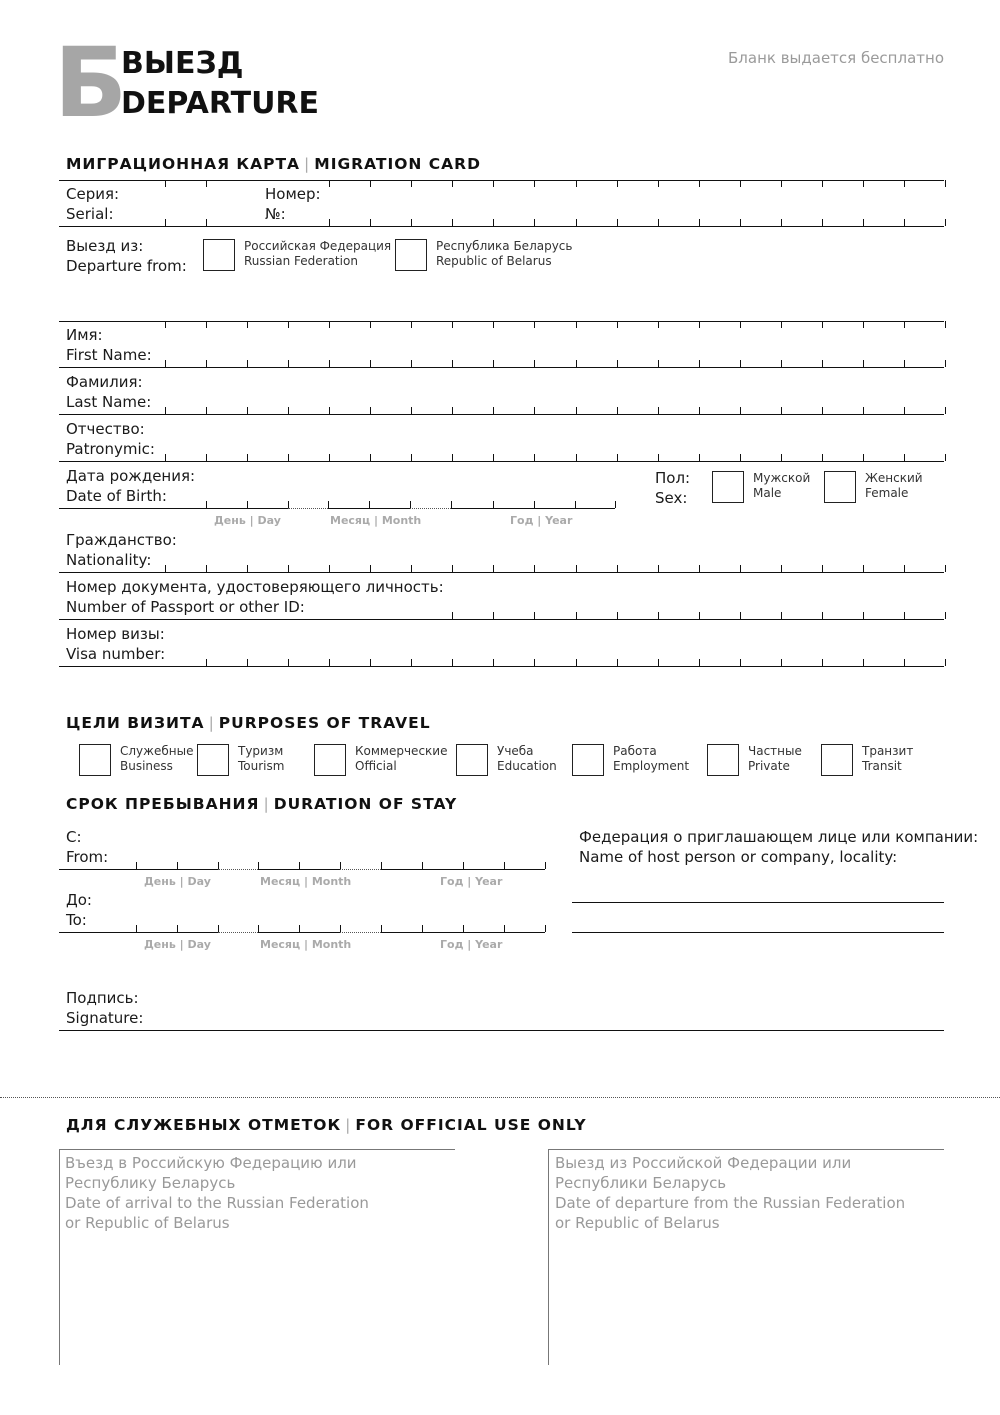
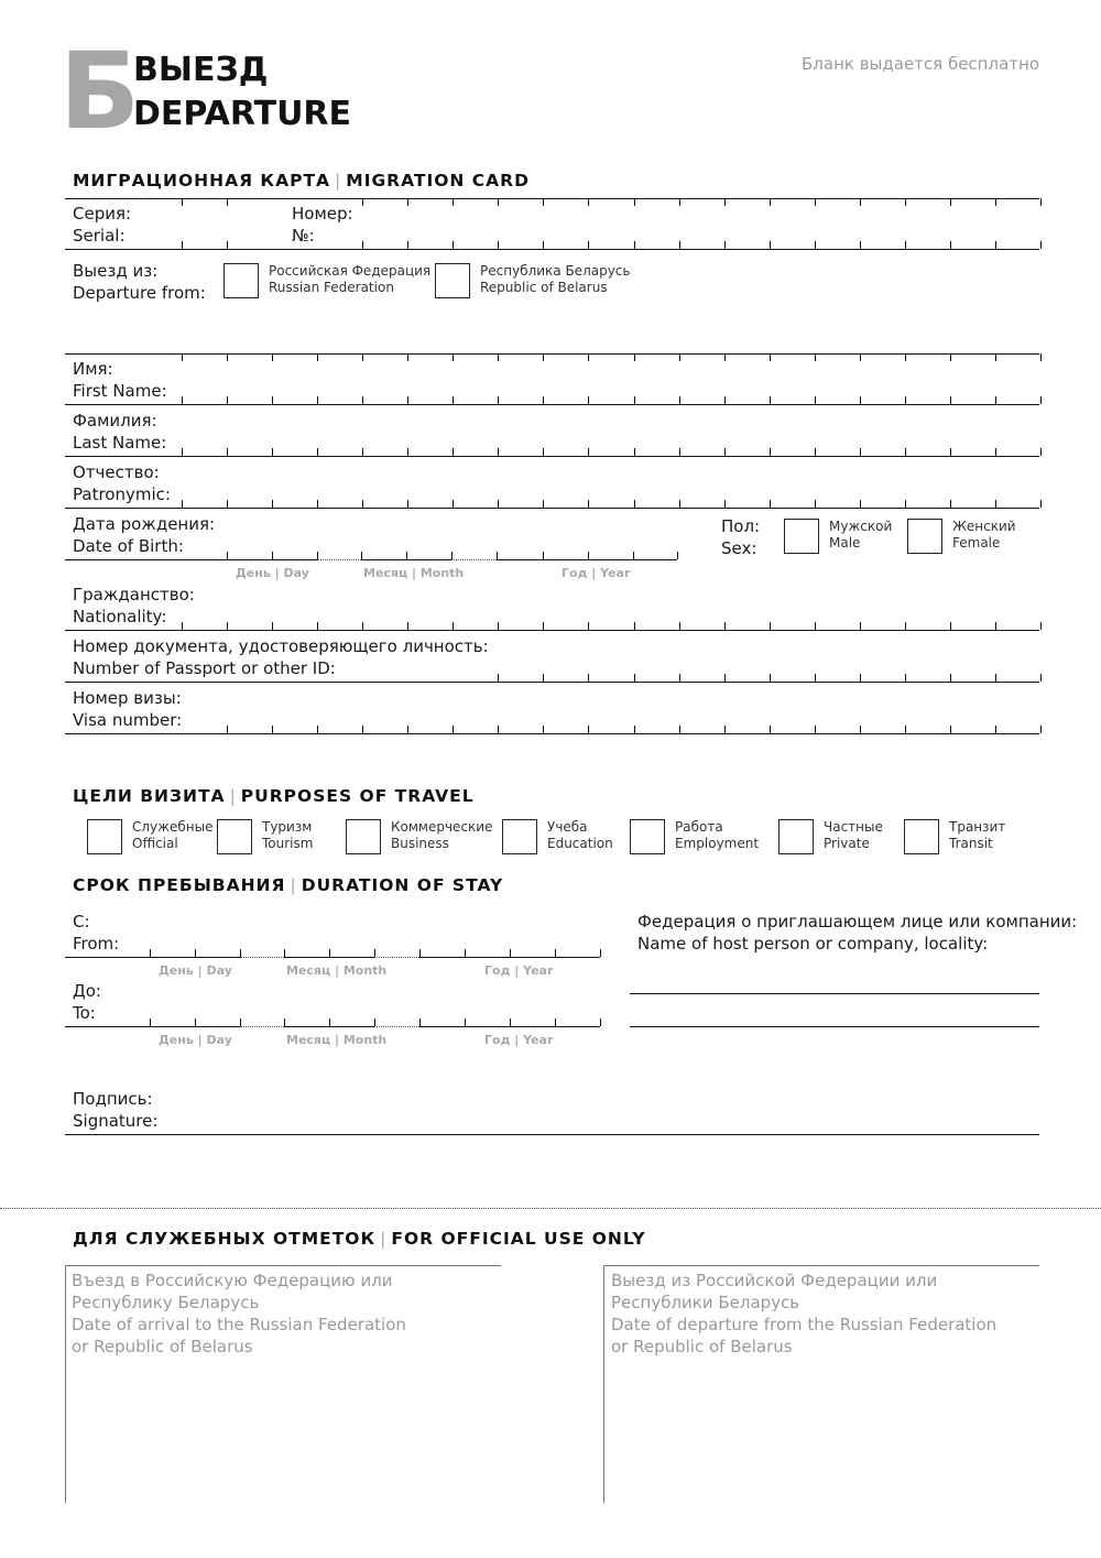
  Б
  ВЫЕЗД
  DEPARTURE
  Бланк выдается бесплатно
  МИГРАЦИОННАЯ КАРТА | MIGRATION CARD
  Серия:
  Serial:
  Номер:
  №:
  Выезд из:
  Departure from:
  Российская Федерация
  Russian Federation
  Республика Беларусь
  Republic of Belarus
  Имя:
  First Name:
  Фамилия:
  Last Name:
  Отчество:
  Patronymic:
  Дата рождения:
  Date of Birth:
  День | Day
  Месяц | Month
  Год | Year
  Пол:
  Sex:
  Мужской
  Male
  Женский
  Female
  Гражданство:
  Nationality:
  Номер документа, удостоверяющего личность:
  Number of Passport or other ID:
  Номер визы:
  Visa number:
  ЦЕЛИ ВИЗИТА | PURPOSES OF TRAVEL
  Служебные
- Business
+ Official
  Туризм
  Tourism
  Коммерческие
- Official
+ Business
  Учеба
  Education
  Работа
  Employment
  Частные
  Private
  Транзит
  Transit
  СРОК ПРЕБЫВАНИЯ | DURATION OF STAY
  С:
  From:
  День | Day
  Месяц | Month
  Год | Year
  До:
  To:
  День | Day
  Месяц | Month
  Год | Year
  Федерация о приглашающем лице или компании:
  Name of host person or company, locality:
  Подпись:
  Signature:
  ДЛЯ СЛУЖЕБНЫХ ОТМЕТОК | FOR OFFICIAL USE ONLY
  Въезд в Российскую Федерацию или
  Республику Беларусь
  Date of arrival to the Russian Federation
  or Republic of Belarus
  Выезд из Российской Федерации или
  Республики Беларусь
  Date of departure from the Russian Federation
  or Republic of Belarus
